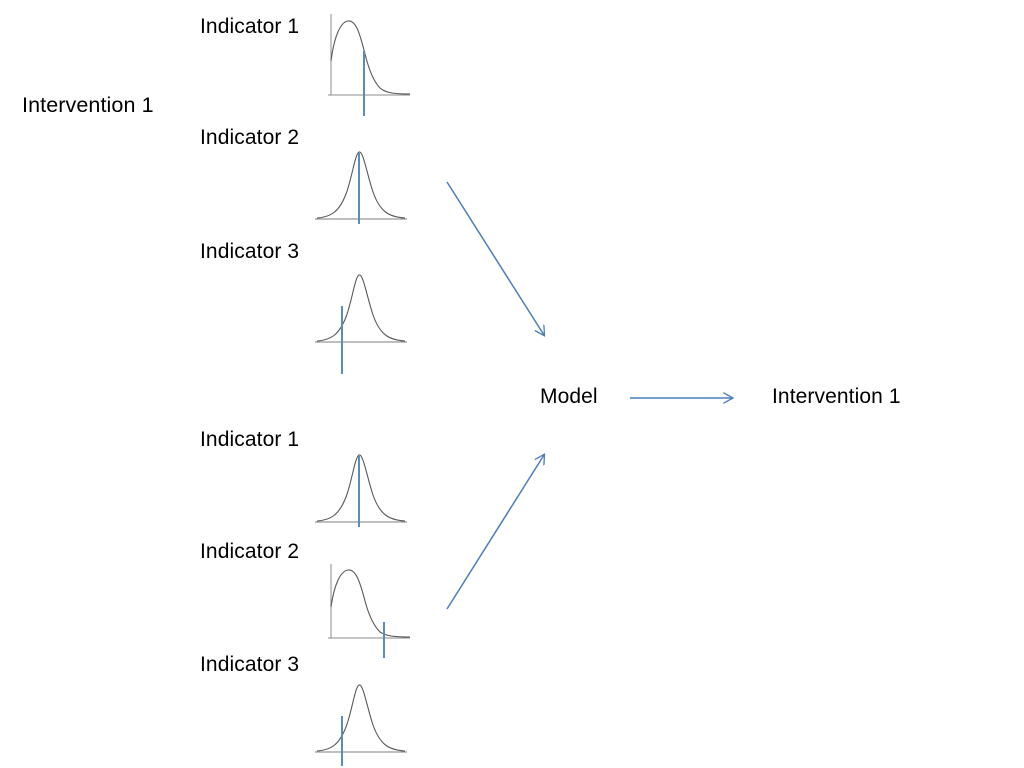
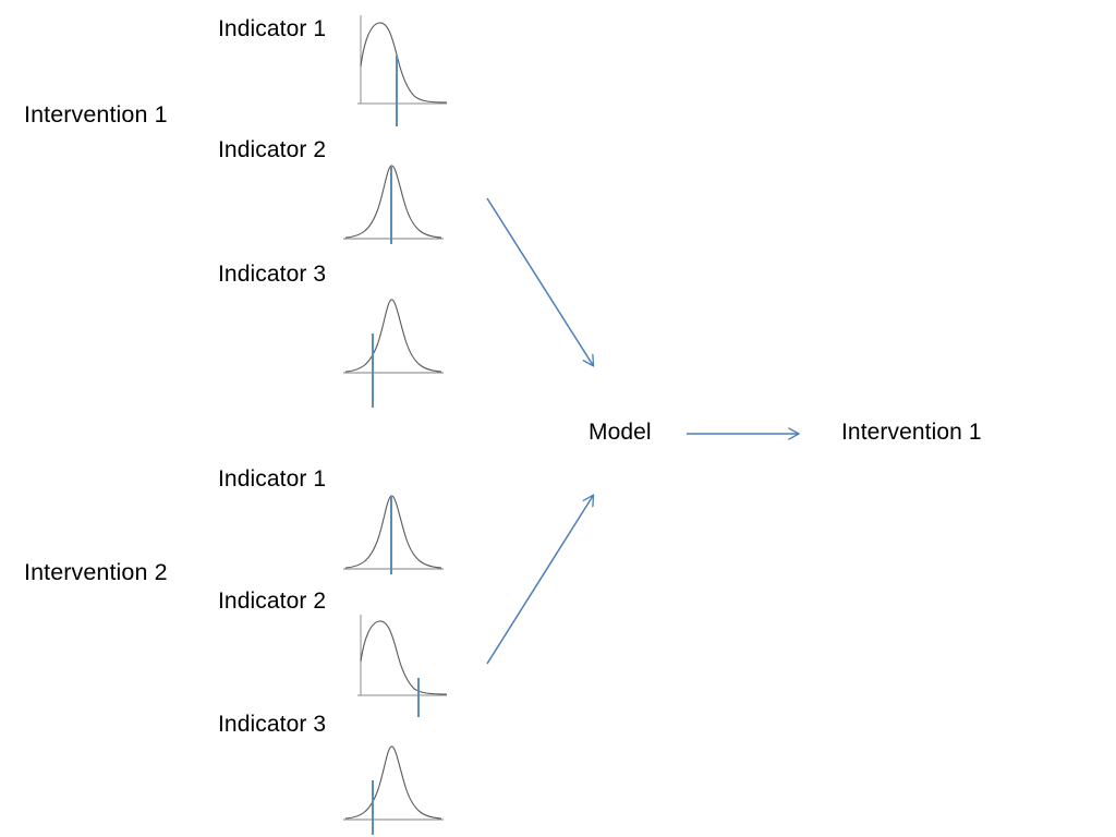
  Intervention 1
  Indicator 1
  Indicator 2
  Indicator 3
  Model
  Intervention 1
+ Intervention 2
  Indicator 1
  Indicator 2
  Indicator 3
